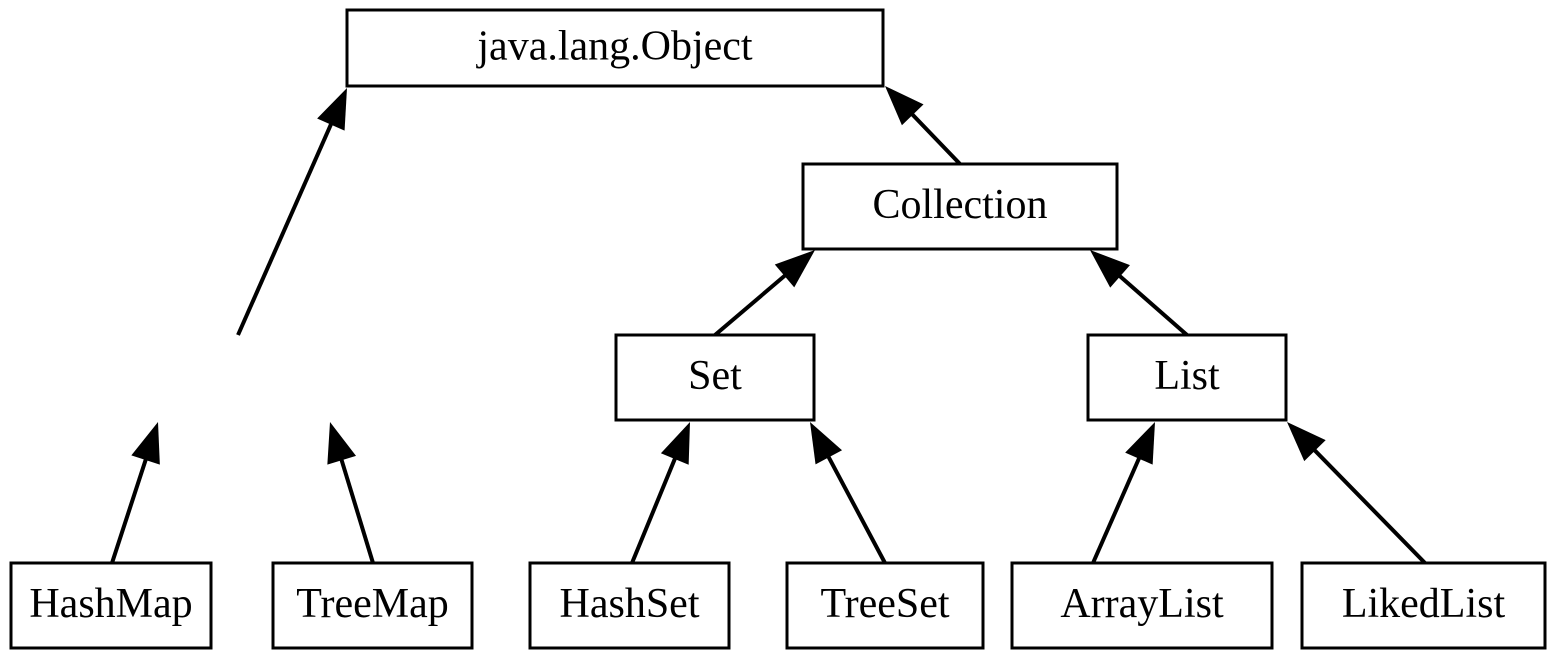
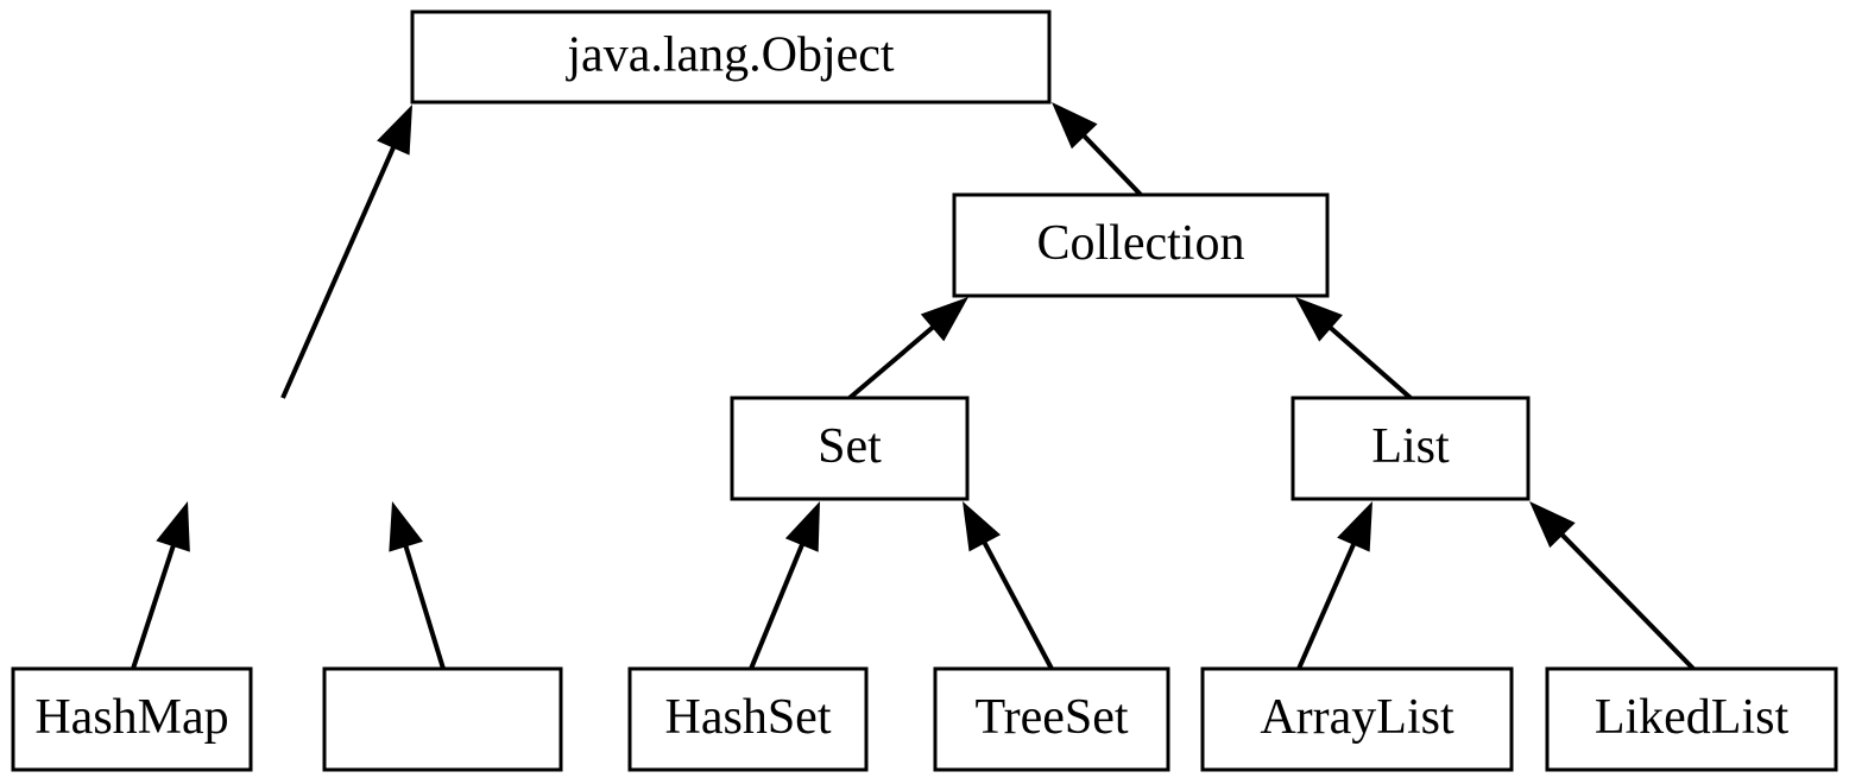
  java.lang.Object
  Collection
  Set
  List
  HashMap
- TreeMap
  HashSet
  TreeSet
  ArrayList
  LikedList
